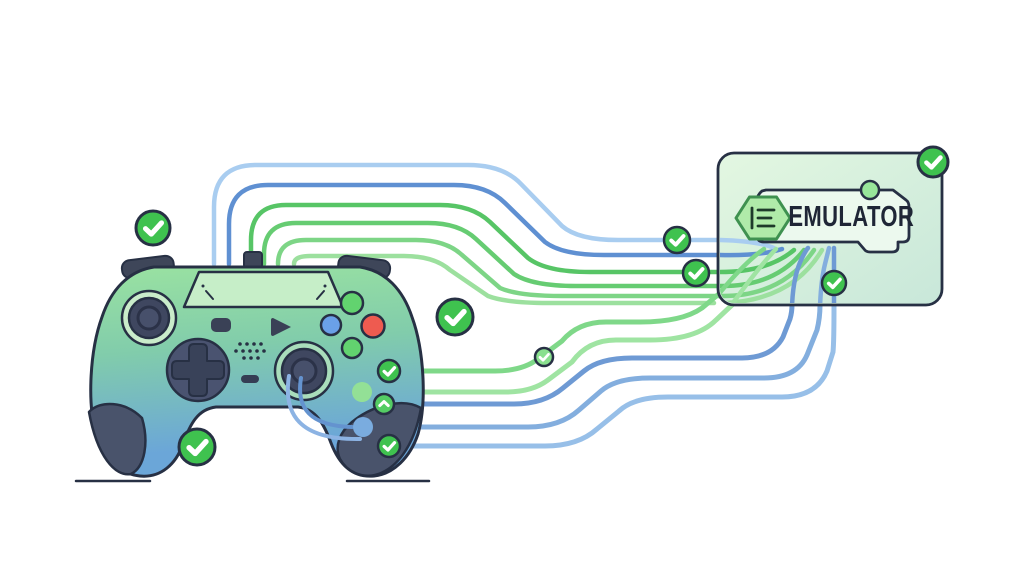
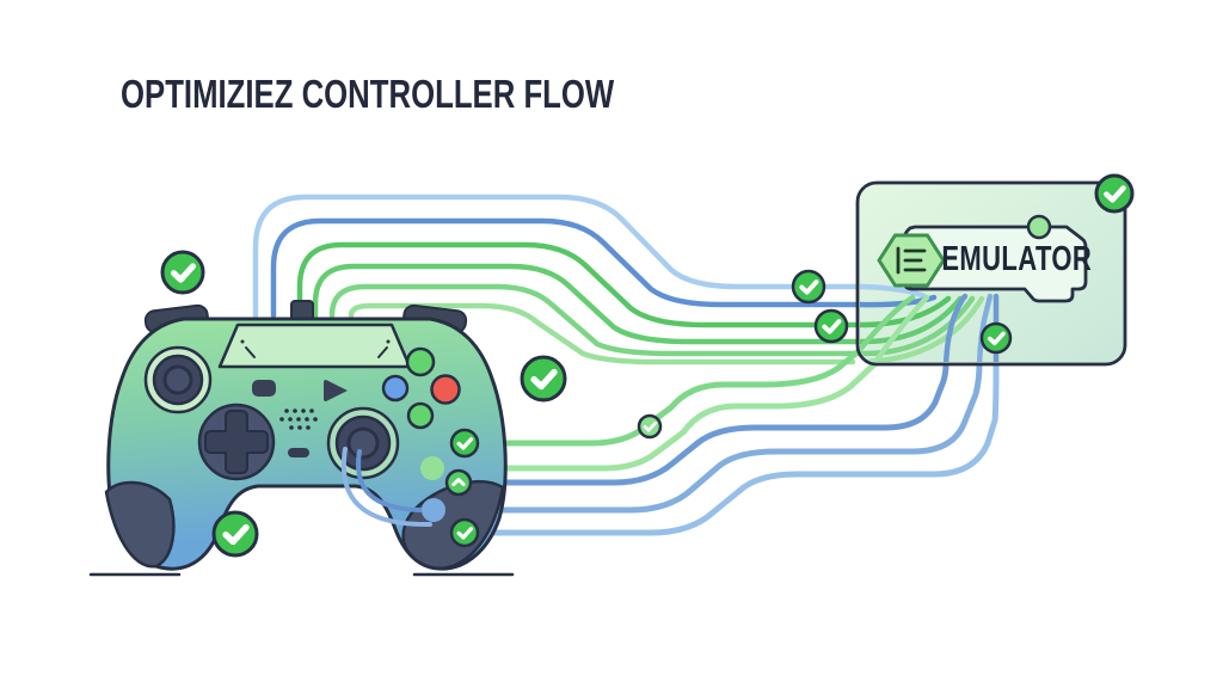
+ OPTIMIZIEZ CONTROLLER FLOW
  EMULATOR
